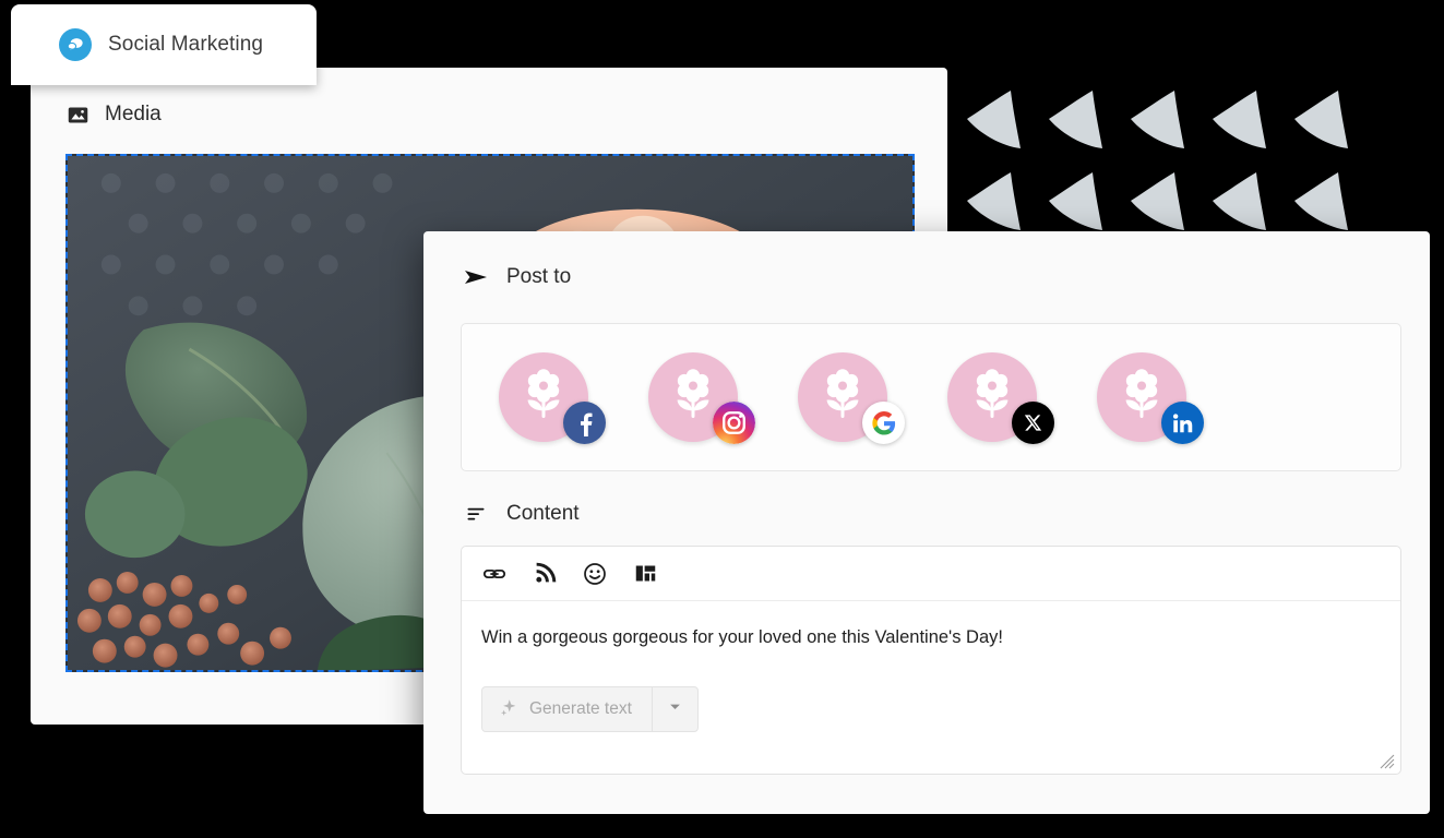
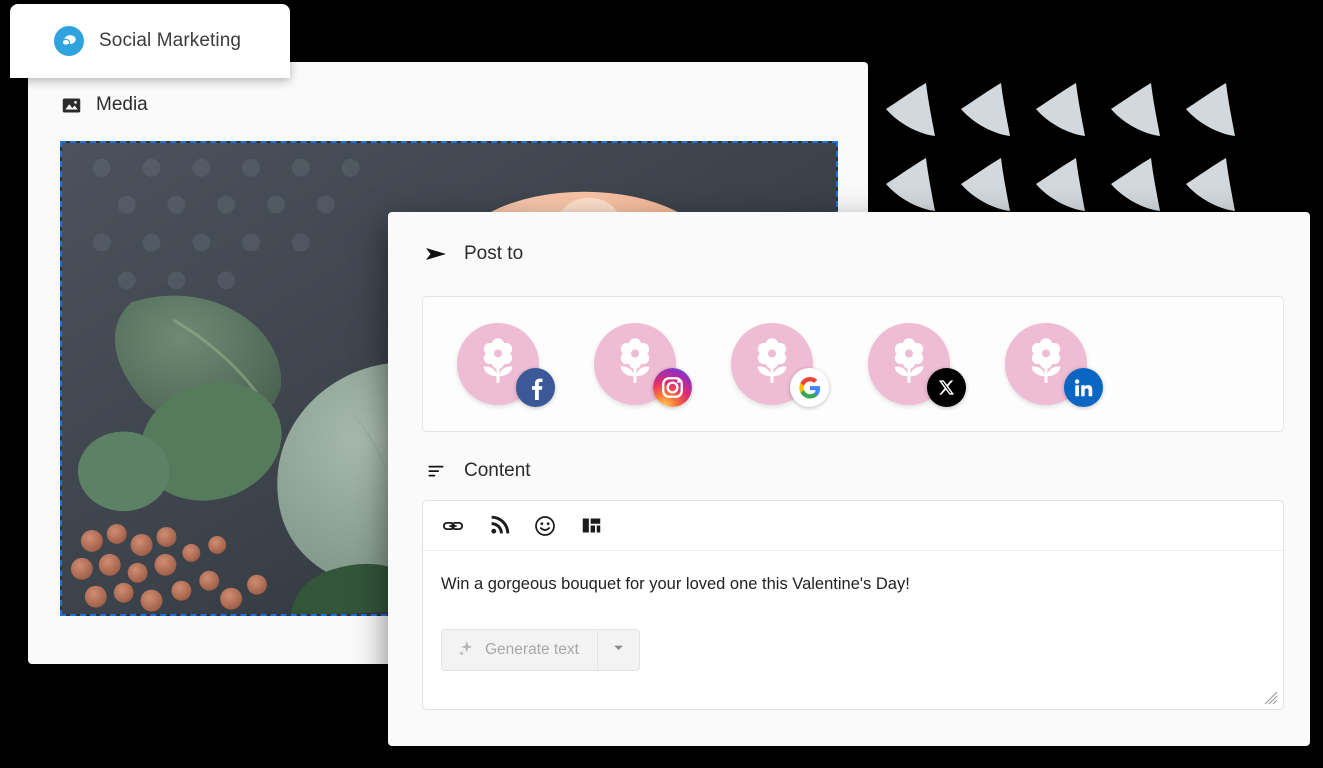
  Social Marketing
  Media
  Post to
  Content
- Win a gorgeous gorgeous for your loved one this Valentine's Day!
+ Win a gorgeous bouquet for your loved one this Valentine's Day!
  Generate text
